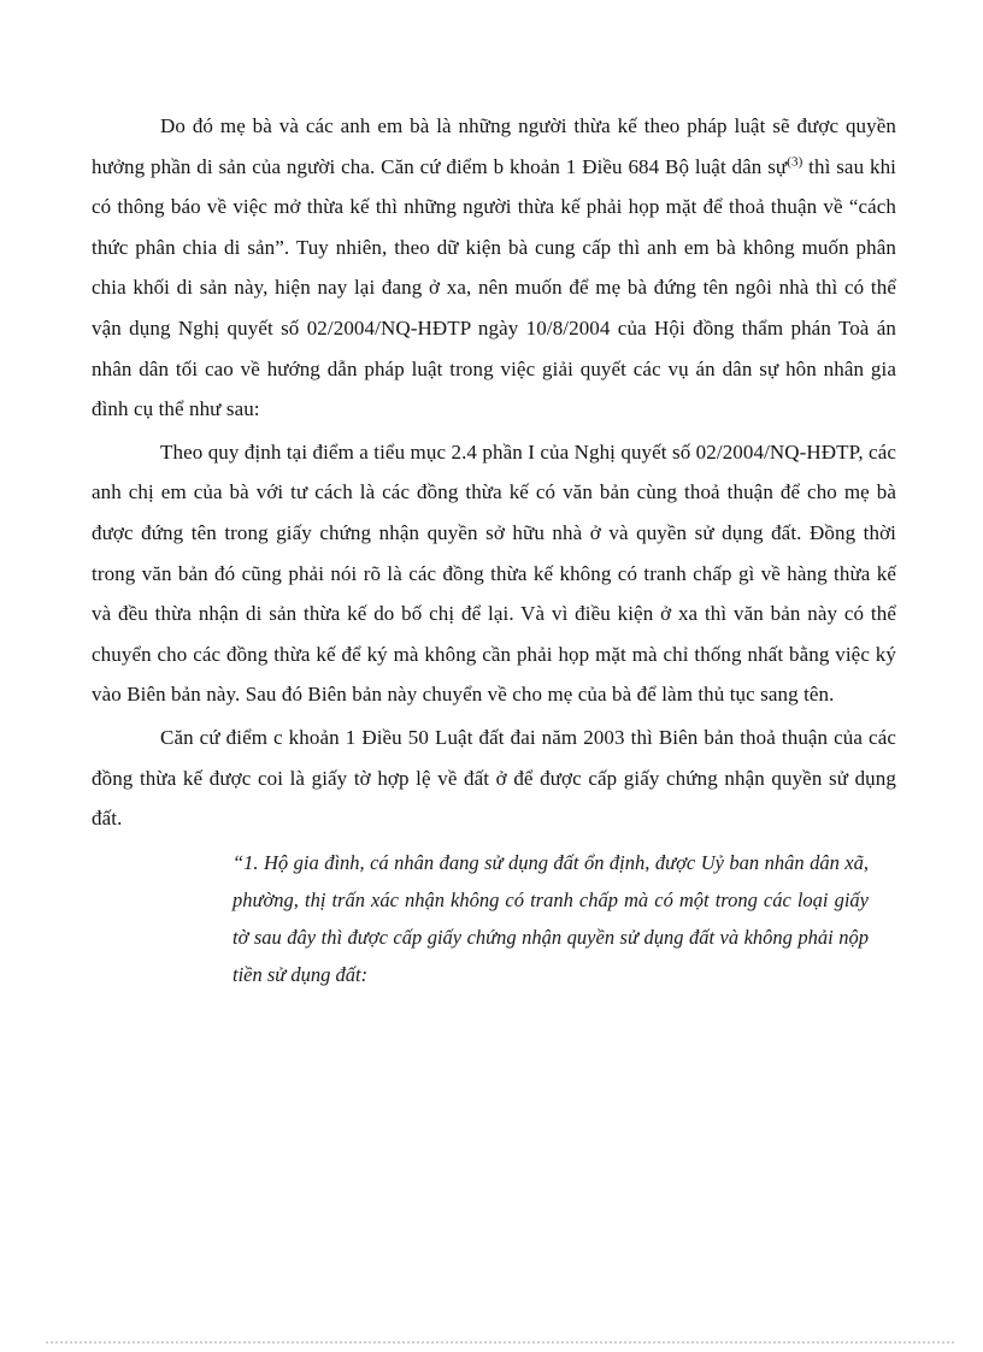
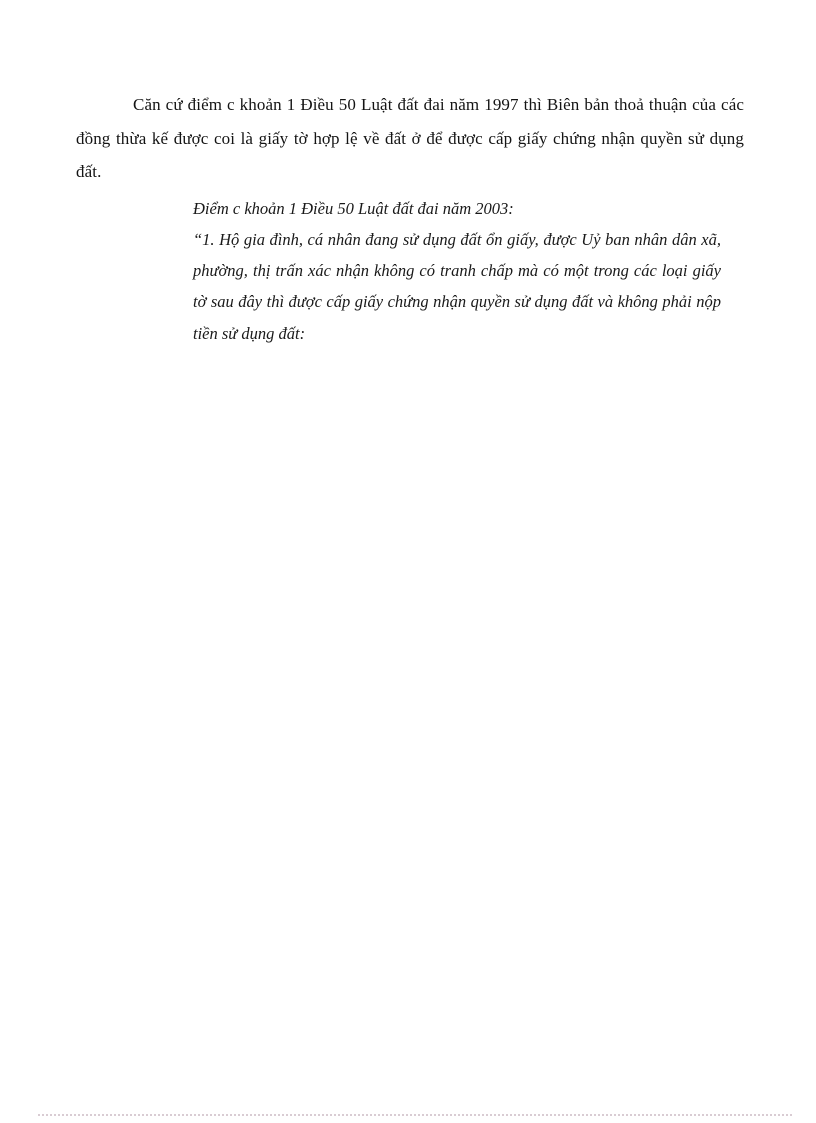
- Do đó mẹ bà và các anh em bà là những người thừa kế theo pháp luật sẽ được quyền hưởng phần di sản của người cha. Căn cứ điểm b khoản 1 Điều 684 Bộ luật dân sự(3) thì sau khi có thông báo về việc mở thừa kế thì những người thừa kế phải họp mặt để thoả thuận về “cách thức phân chia di sản”. Tuy nhiên, theo dữ kiện bà cung cấp thì anh em bà không muốn phân chia khối di sản này, hiện nay lại đang ở xa, nên muốn để mẹ bà đứng tên ngôi nhà thì có thể vận dụng Nghị quyết số 02/2004/NQ-HĐTP ngày 10/8/2004 của Hội đồng thẩm phán Toà án nhân dân tối cao về hướng dẫn pháp luật trong việc giải quyết các vụ án dân sự hôn nhân gia đình cụ thể như sau:
- Theo quy định tại điểm a tiểu mục 2.4 phần I của Nghị quyết số 02/2004/NQ-HĐTP, các anh chị em của bà với tư cách là các đồng thừa kế có văn bản cùng thoả thuận để cho mẹ bà được đứng tên trong giấy chứng nhận quyền sở hữu nhà ở và quyền sử dụng đất. Đồng thời trong văn bản đó cũng phải nói rõ là các đồng thừa kế không có tranh chấp gì về hàng thừa kế và đều thừa nhận di sản thừa kế do bố chị để lại. Và vì điều kiện ở xa thì văn bản này có thể chuyển cho các đồng thừa kế để ký mà không cần phải họp mặt mà chỉ thống nhất bằng việc ký vào Biên bản này. Sau đó Biên bản này chuyển về cho mẹ của bà để làm thủ tục sang tên.
- Căn cứ điểm c khoản 1 Điều 50 Luật đất đai năm 2003 thì Biên bản thoả thuận của các đồng thừa kế được coi là giấy tờ hợp lệ về đất ở để được cấp giấy chứng nhận quyền sử dụng đất.
+ Căn cứ điểm c khoản 1 Điều 50 Luật đất đai năm 1997 thì Biên bản thoả thuận của các đồng thừa kế được coi là giấy tờ hợp lệ về đất ở để được cấp giấy chứng nhận quyền sử dụng đất.
+ Điểm c khoản 1 Điều 50 Luật đất đai năm 2003:
- “1. Hộ gia đình, cá nhân đang sử dụng đất ổn định, được Uỷ ban nhân dân xã, phường, thị trấn xác nhận không có tranh chấp mà có một trong các loại giấy tờ sau đây thì được cấp giấy chứng nhận quyền sử dụng đất và không phải nộp tiền sử dụng đất:
+ “1. Hộ gia đình, cá nhân đang sử dụng đất ổn giấy, được Uỷ ban nhân dân xã, phường, thị trấn xác nhận không có tranh chấp mà có một trong các loại giấy tờ sau đây thì được cấp giấy chứng nhận quyền sử dụng đất và không phải nộp tiền sử dụng đất:
